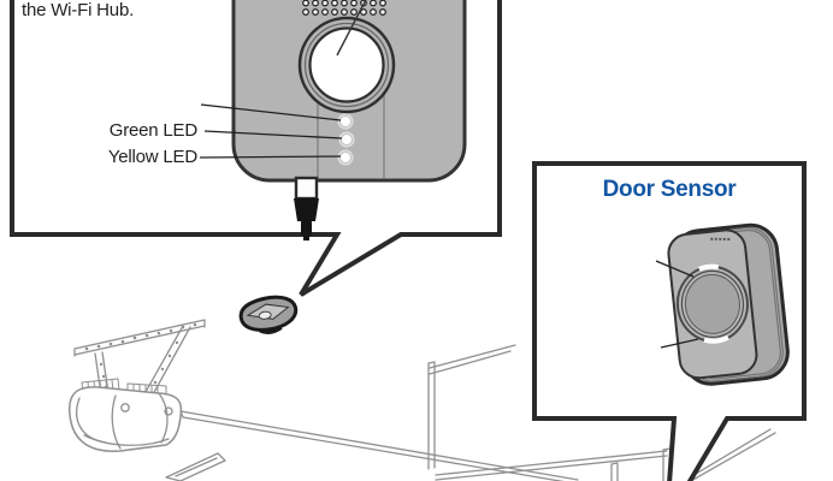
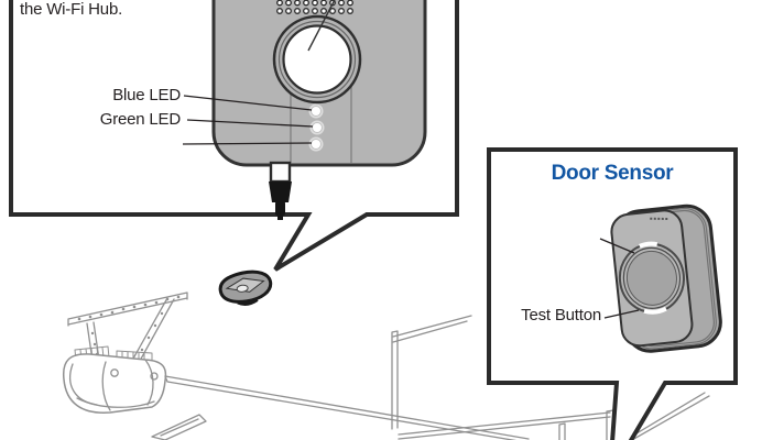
  the Wi-Fi Hub.
+ Blue LED
  Green LED
- Yellow LED
  Door Sensor
+ Test Button
